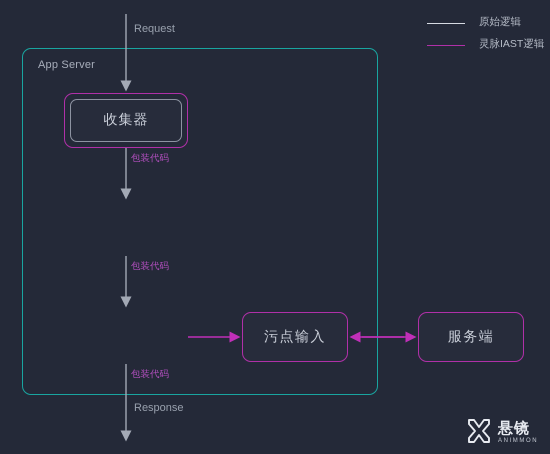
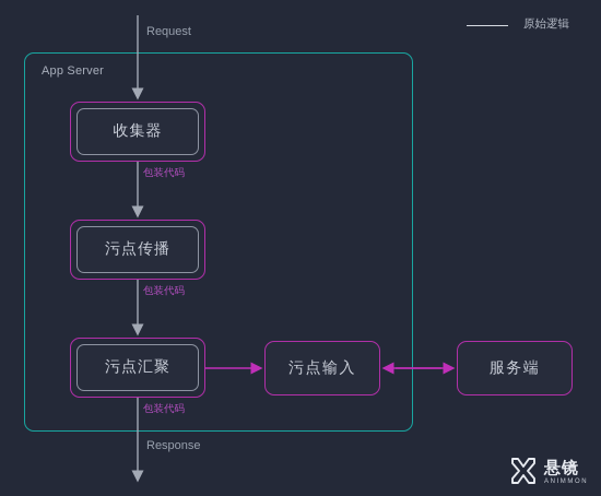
  App Server
  收集器
+ 污点传播
+ 污点汇聚
  污点输入
  服务端
  Request
  包装代码
  包装代码
  包装代码
  Response
  原始逻辑
- 灵脉IAST逻辑
  悬镜
